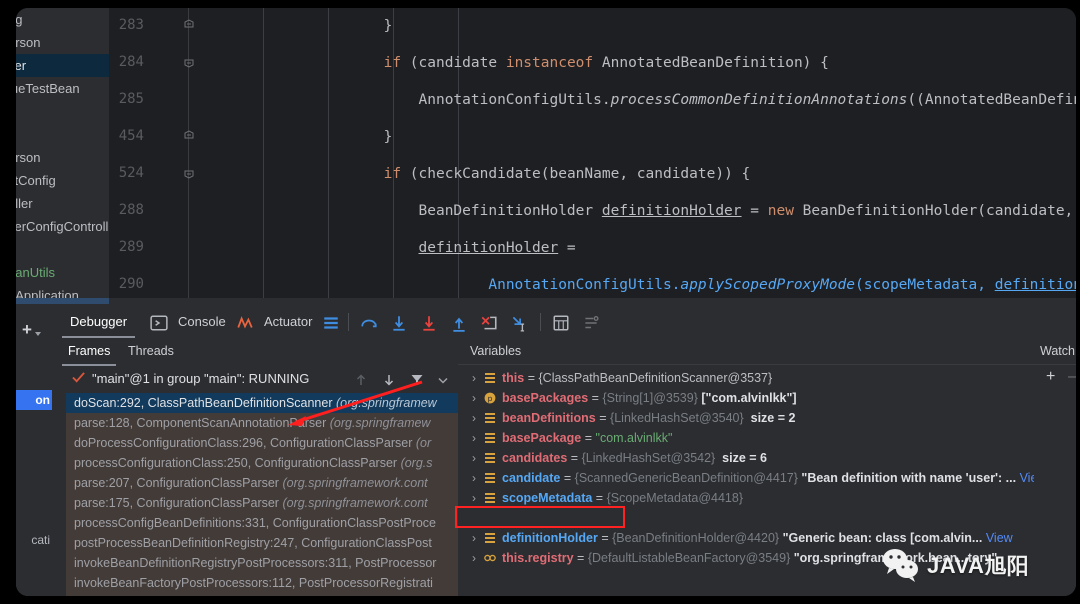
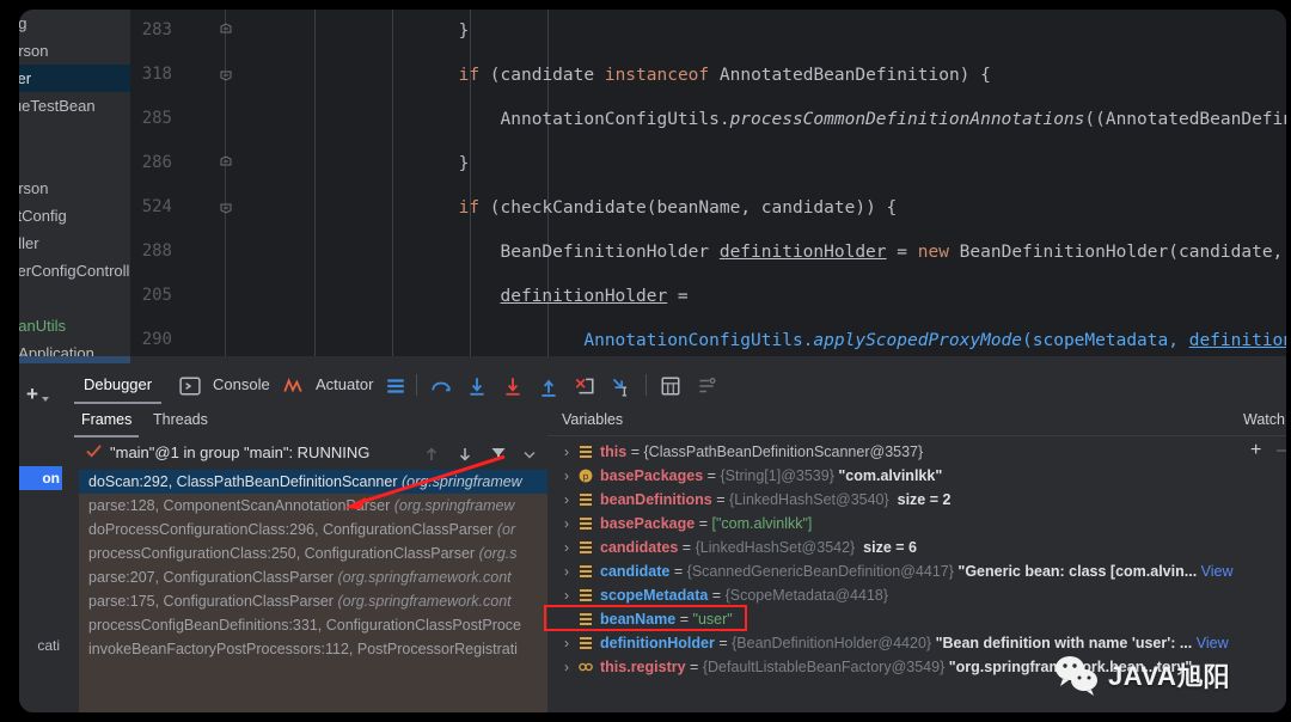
  rson
  eTestBean
  rson
  tConfig
  ller
  erConfigControll
  anUtils
  Application
  283
- 284
+ 318
  285
- 454
+ 286
  524
  288
- 289
+ 205
  290
  }
  if (candidate instanceof AnnotatedBeanDefinition) {
  AnnotationConfigUtils.processCommonDefinitionAnnotations((AnnotatedBeanDefi
  }
  if (checkCandidate(beanName, candidate)) {
  BeanDefinitionHolder definitionHolder = new BeanDefinitionHolder(candidate,
  definitionHolder =
  AnnotationConfigUtils.applyScopedProxyMode(scopeMetadata, definitio
  +
  on
  cati
  Debugger
  Console
  Actuator
  Frames
  Threads
  "main"@1 in group "main": RUNNING
  doScan:292, ClassPathBeanDefinitionScanner (orspringframew
  parse:128, ComponentScanAnnotationrser (org.springframew
  doProcessConfigurationClass:296, ConfigurationClassParser (or
  processConfigurationClass:250, ConfigurationClassParser (org.s
  parse:207, ConfigurationClassParser (org.springframework.cont
  parse:175, ConfigurationClassParser (org.springframework.cont
  processConfigBeanDefinitions:331, ConfigurationClassPostProce
- postProcessBeanDefinitionRegistry:247, ConfigurationClassPost
- invokeBeanDefinitionRegistryPostProcessors:311, PostProcessor
  invokeBeanFactoryPostProcessors:112, PostProcessorRegistrati
  Variables
  ›
  this = {ClassPathBeanDefinitionScanner@3537}
  ›
  p
- basePackages = {String[1]@3539} ["com.alvinlkk"]
+ basePackages = {String[1]@3539} "com.alvinlkk"
  ›
  beanDefinitions = {LinkedHashSet@3540} size = 2
  ›
- basePackage = "com.alvinlkk"
+ basePackage = ["com.alvinlkk"]
  ›
  candidates = {LinkedHashSet@3542} size = 6
  ›
- candidate = {ScannedGenericBeanDefinition@4417} "Bean definition with name 'user': ... Vi
+ candidate = {ScannedGenericBeanDefinition@4417} "Generic bean: class [com.alvin... View
  ›
  scopeMetadata = {ScopeMetadata@4418}
+ beanName = "user"
  ›
- definitionHolder = {BeanDefinitionHolder@4420} "Generic bean: class [com.alvin... View
+ definitionHolder = {BeanDefinitionHolder@4420} "Bean definition with name 'user': ... View
  ›
  this.registry = {DefaultListableBeanFactory@3549} "org.springframork.bean...tory"
  Watch
  +
  JAVA旭阳
